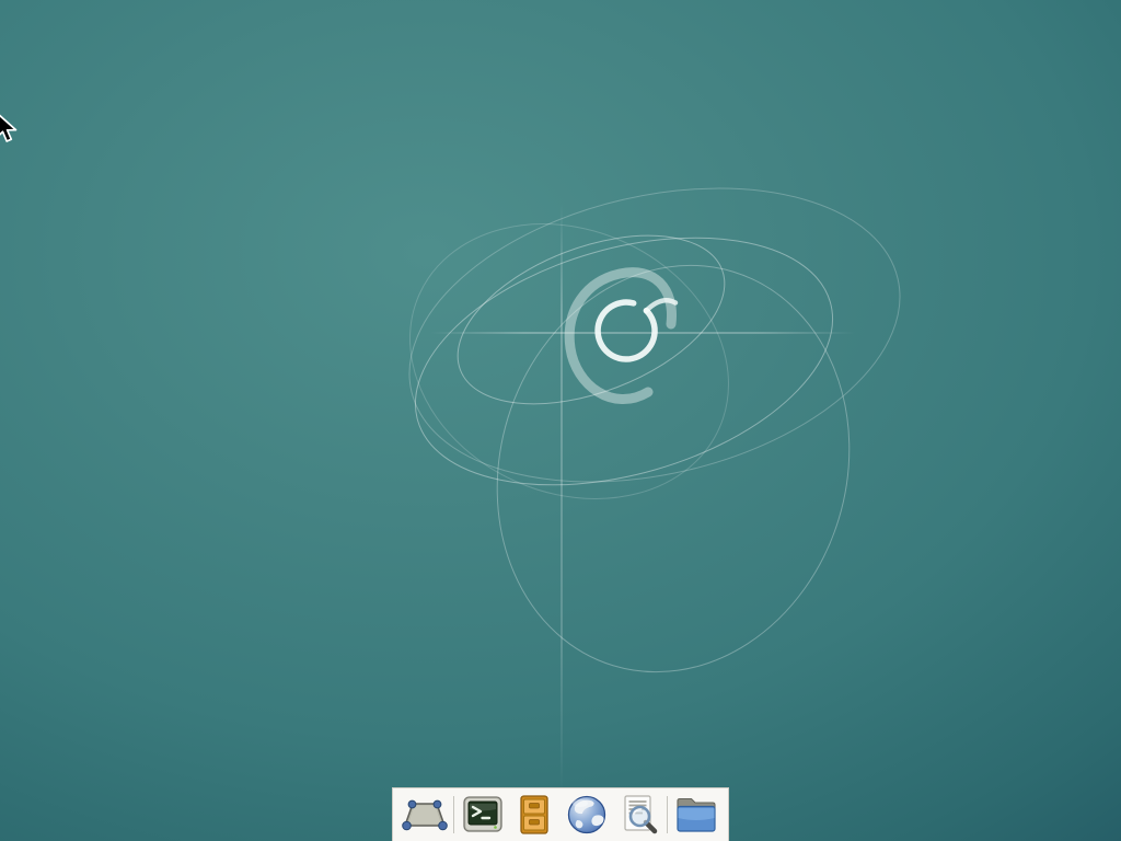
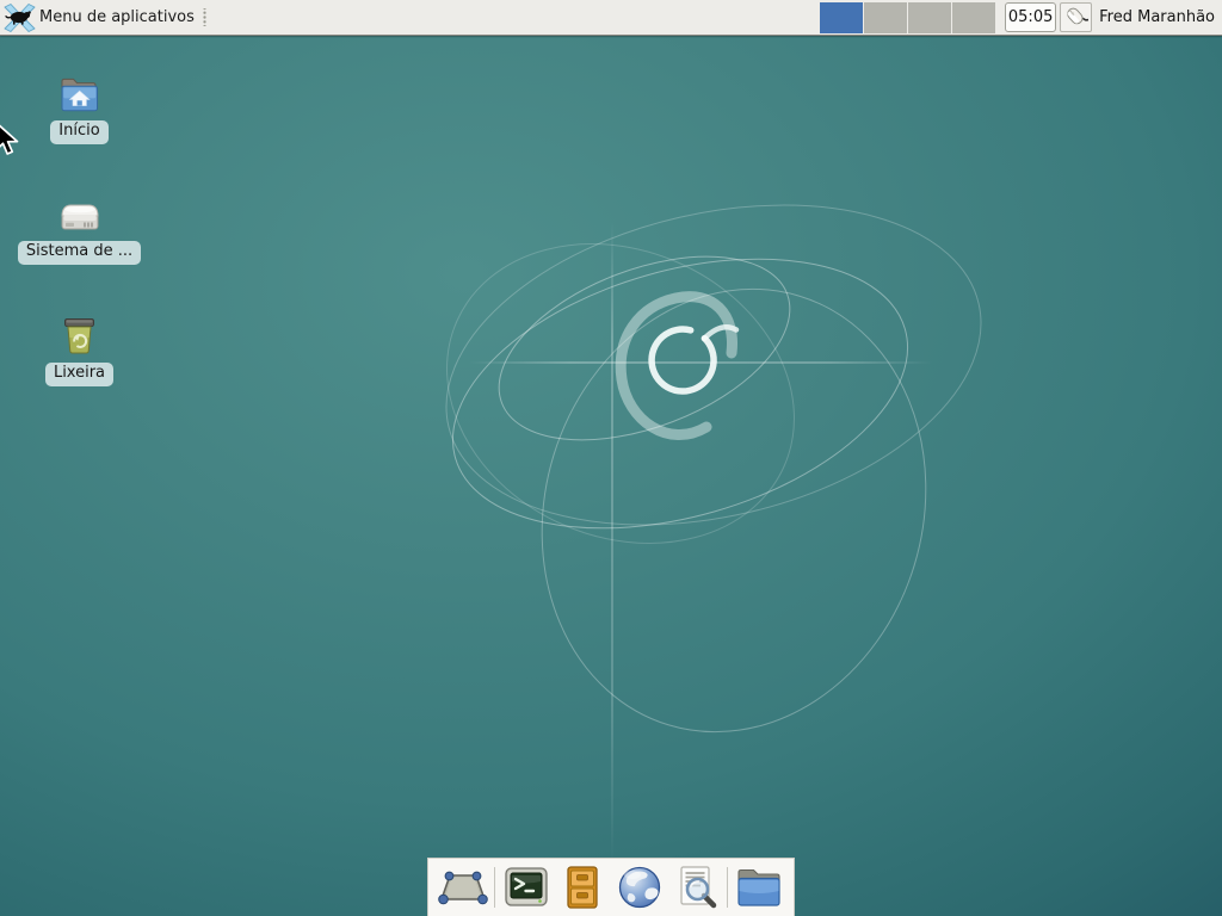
+ Menu de aplicativos
+ 05:05
+ Fred Maranhão
+ Início
+ Sistema de ...
+ Lixeira
